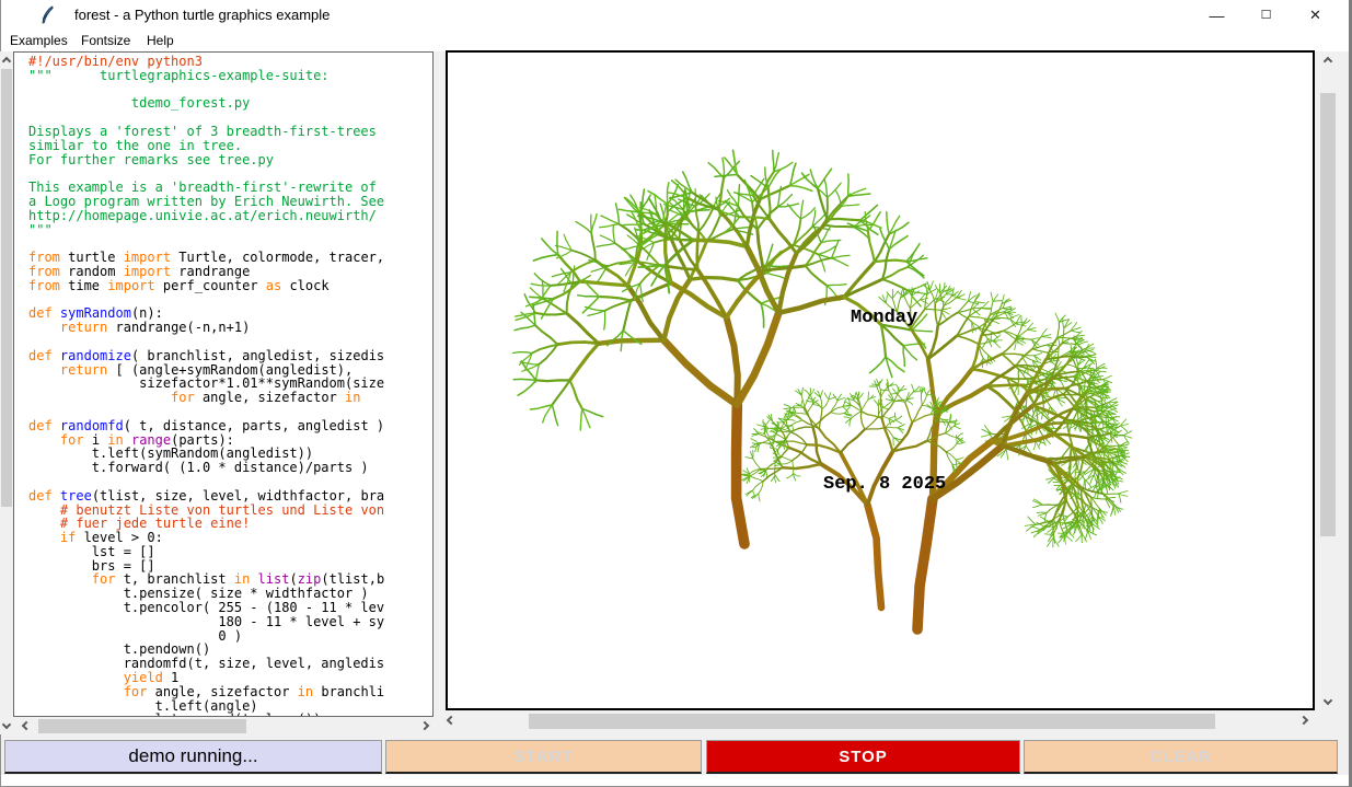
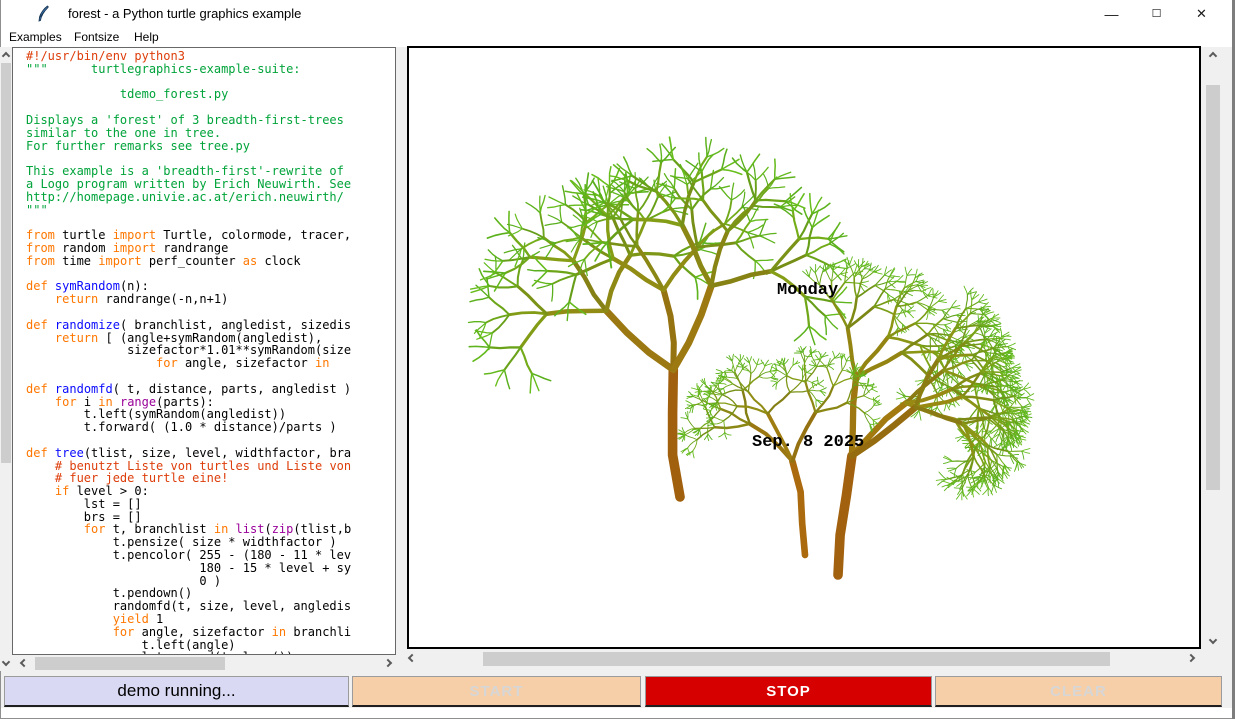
  forest - a Python turtle graphics example
  —
  ☐
  ✕
  Examples
  Fontsize
  Help
  #!/usr/bin/env python3
  """ turtlegraphics-example-suite:
  tdemo_forest.py
  Displays a 'forest' of 3 breadth-first-trees
  similar to the one in tree.
  For further remarks see tree.py
  This example is a 'breadth-first'-rewrite of
  a Logo program written by Erich Neuwirth. See
  http://homepage.univie.ac.at/erich.neuwirth/
  """
  from turtle import Turtle, colormode, tracer,
  from random import randrange
  from time import perf_counter as clock
  def symRandom(n):
  return randrange(-n,n+1)
  def randomize( branchlist, angledist, sizedis
  return [ (angle+symRandom(angledist),
  sizefactor*1.01**symRandom(size
  for angle, sizefactor in
  def randomfd( t, distance, parts, angledist )
  for i in range(parts):
  t.left(symRandom(angledist))
  t.forward( (1.0 * distance)/parts )
  def tree(tlist, size, level, widthfactor, bra
  # benutzt Liste von turtles und Liste von
  # fuer jede turtle eine!
  if level > 0:
  lst = []
  brs = []
  for t, branchlist in list(zip(tlist,b
  t.pensize( size * widthfactor )
  t.pencolor( 255 - (180 - 11 * lev
- 180 - 11 * level + sy
+ 180 - 15 * level + sy
  0 )
  t.pendown()
  randomfd(t, size, level, angledis
  yield 1
  for angle, sizefactor in branchli
  t.left(angle)
  Monday
  Sep. 8 2025
  demo running...
  START
  STOP
  CLEAR
